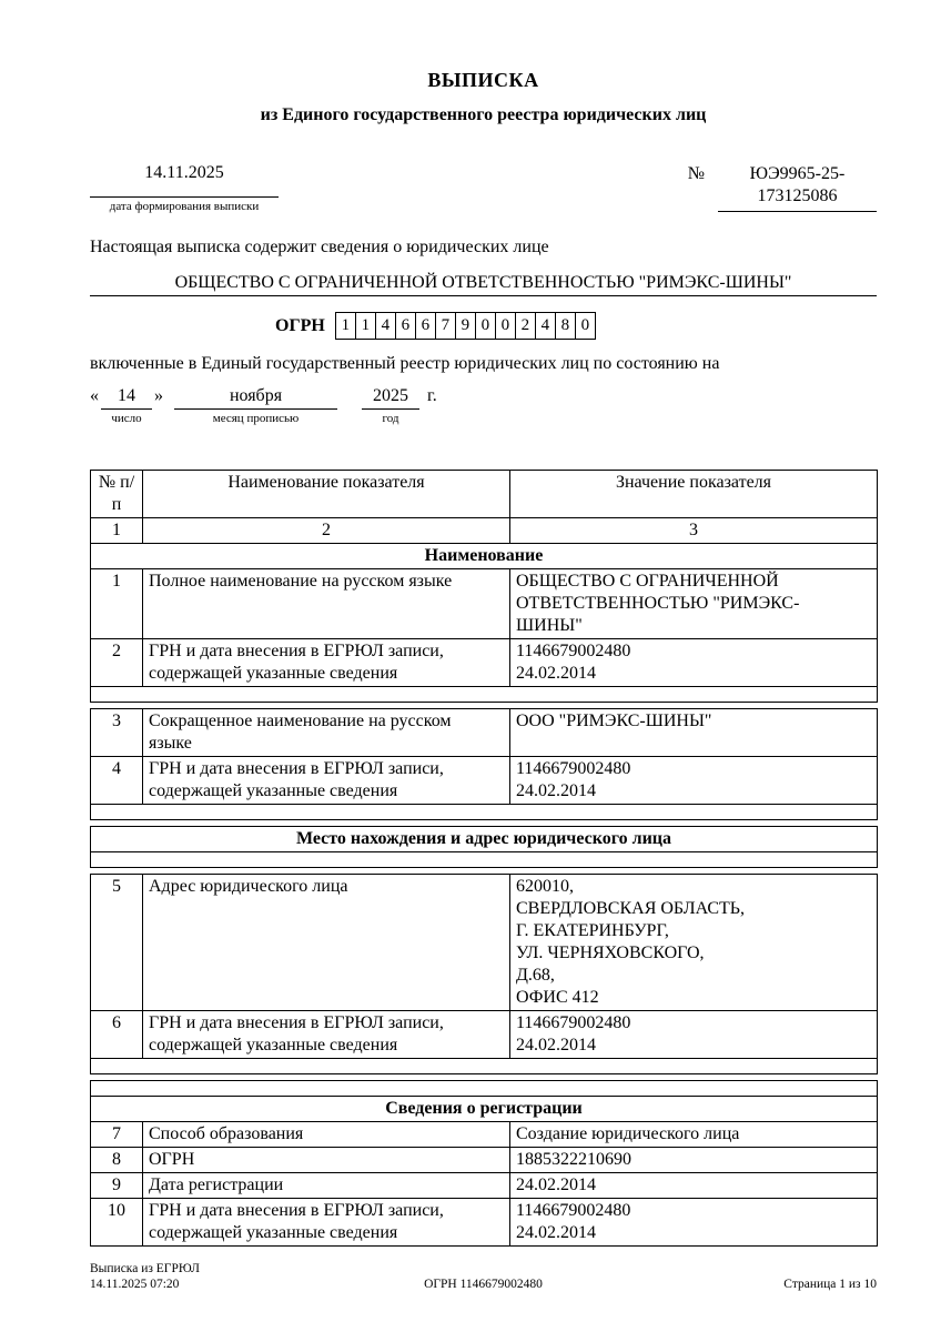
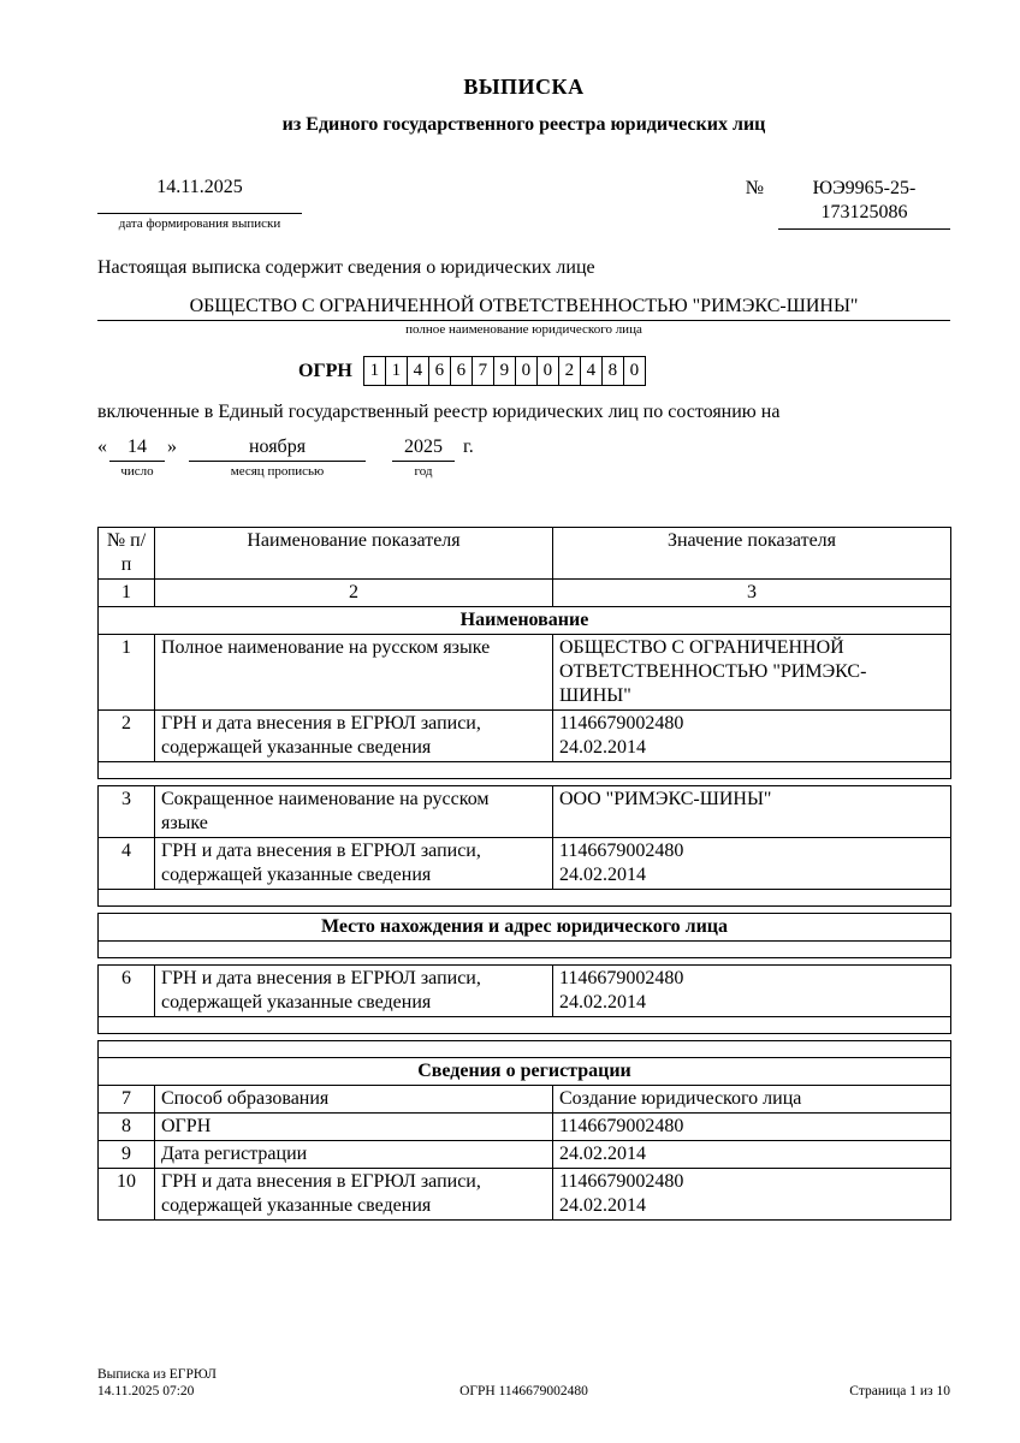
  ВЫПИСКА
  из Единого государственного реестра юридических лиц
  14.11.2025
  дата формирования выписки
  №
  ЮЭ9965-25-
  173125086
  Настоящая выписка содержит сведения о юридических лице
  ОБЩЕСТВО С ОГРАНИЧЕННОЙ ОТВЕТСТВЕННОСТЬЮ "РИМЭКС-ШИНЫ"
+ полное наименование юридического лица
  ОГРН
  1
  1
  4
  6
  6
  7
  9
  0
  0
  2
  4
  8
  0
  включенные в Единый государственный реестр юридических лиц по состоянию на
  «
  14
  число
  »
  ноября
  месяц прописью
  2025
  год
  г.
  № п/п	Наименование показателя	Значение показателя
  1	2	3
  Наименование
  1	Полное наименование на русском языке	ОБЩЕСТВО С ОГРАНИЧЕННОЙ ОТВЕТСТВЕННОСТЬЮ "РИМЭКС- ШИНЫ"
  2	ГРН и дата внесения в ЕГРЮЛ записи, содержащей указанные сведения	1146679002480 24.02.2014
  3	Сокращенное наименование на русском языке	ООО "РИМЭКС-ШИНЫ"
  4	ГРН и дата внесения в ЕГРЮЛ записи, содержащей указанные сведения	1146679002480 24.02.2014
  Место нахождения и адрес юридического лица
- 5	Адрес юридического лица	620010, СВЕРДЛОВСКАЯ ОБЛАСТЬ, Г. ЕКАТЕРИНБУРГ, УЛ. ЧЕРНЯХОВСКОГО, Д.68, ОФИС 412
  6	ГРН и дата внесения в ЕГРЮЛ записи, содержащей указанные сведения	1146679002480 24.02.2014
  Сведения о регистрации
  7	Способ образования	Создание юридического лица
- 8	ОГРН	1885322210690
+ 8	ОГРН	1146679002480
  9	Дата регистрации	24.02.2014
  10	ГРН и дата внесения в ЕГРЮЛ записи, содержащей указанные сведения	1146679002480 24.02.2014
  Выписка из ЕГРЮЛ
  14.11.2025 07:20
  ОГРН 1146679002480
  Страница 1 из 10
